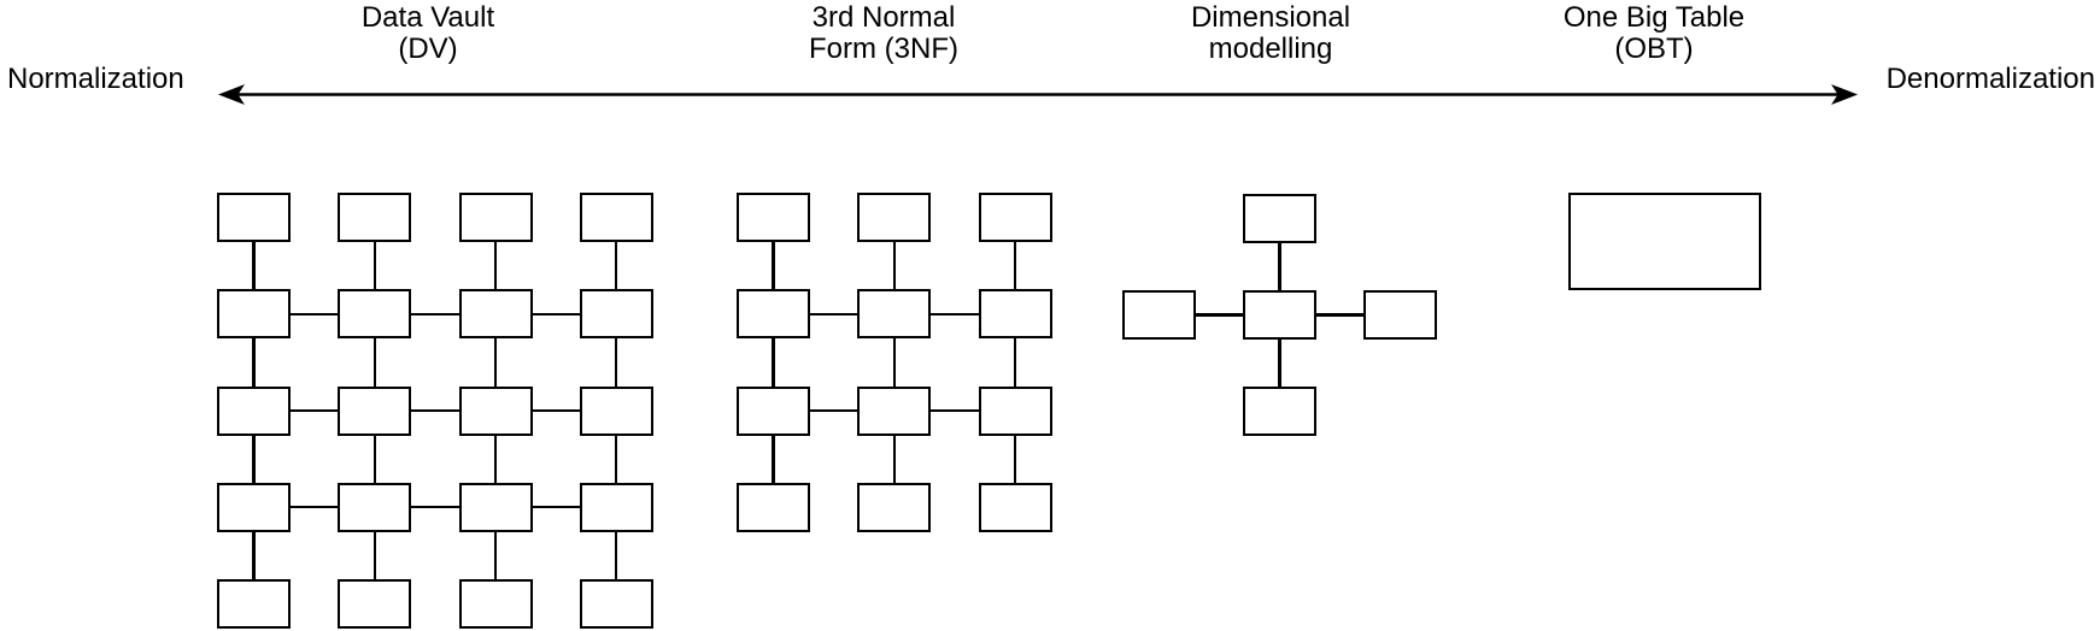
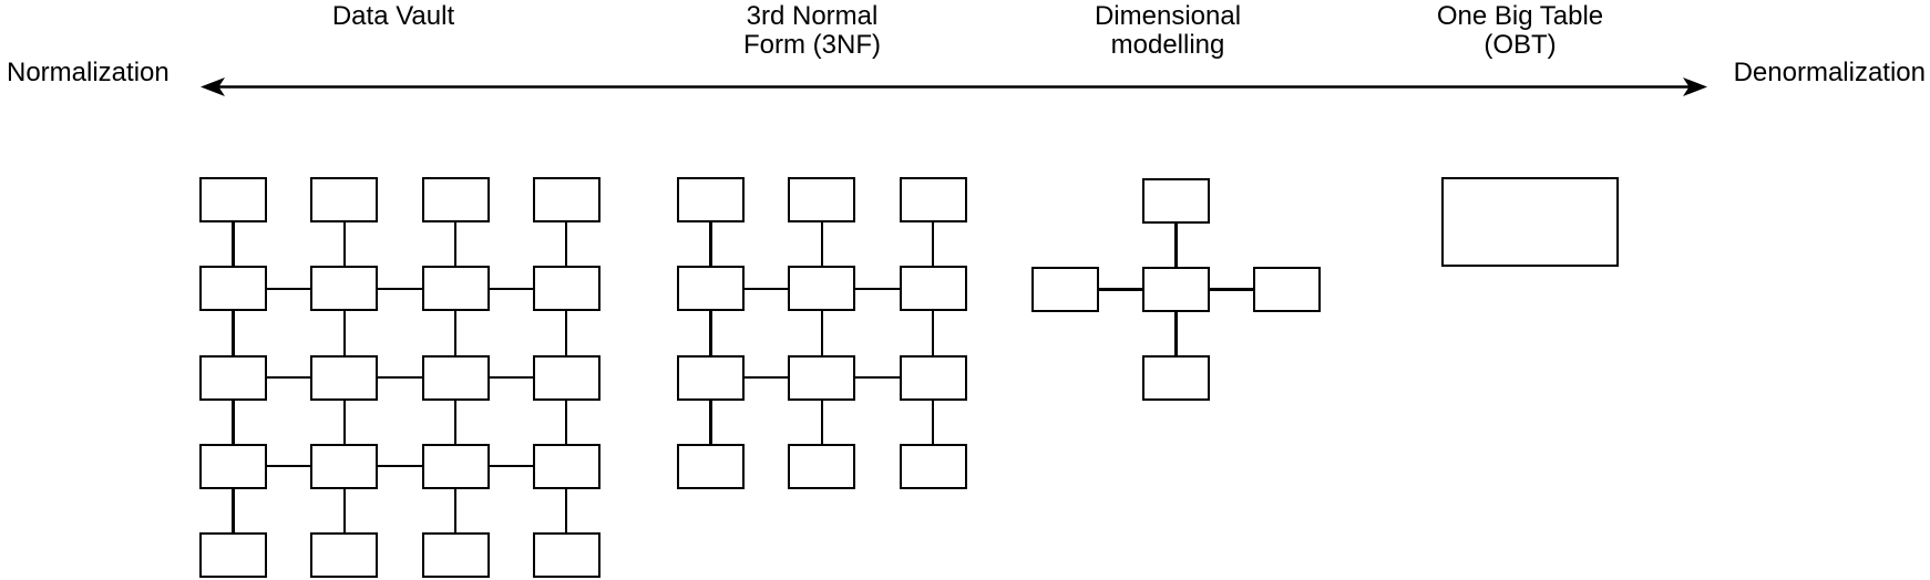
  Normalization
  Denormalization
  Data Vault
- (DV)
  3rd Normal
  Form (3NF)
  Dimensional
  modelling
  One Big Table
  (OBT)
